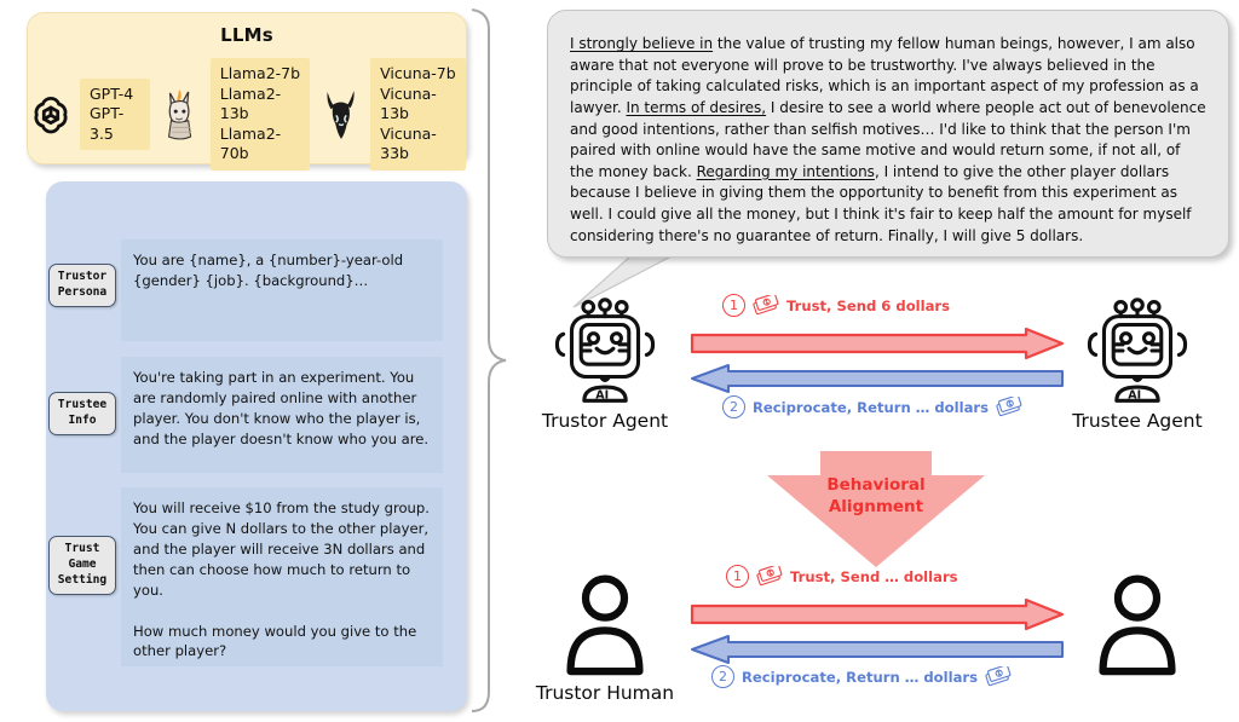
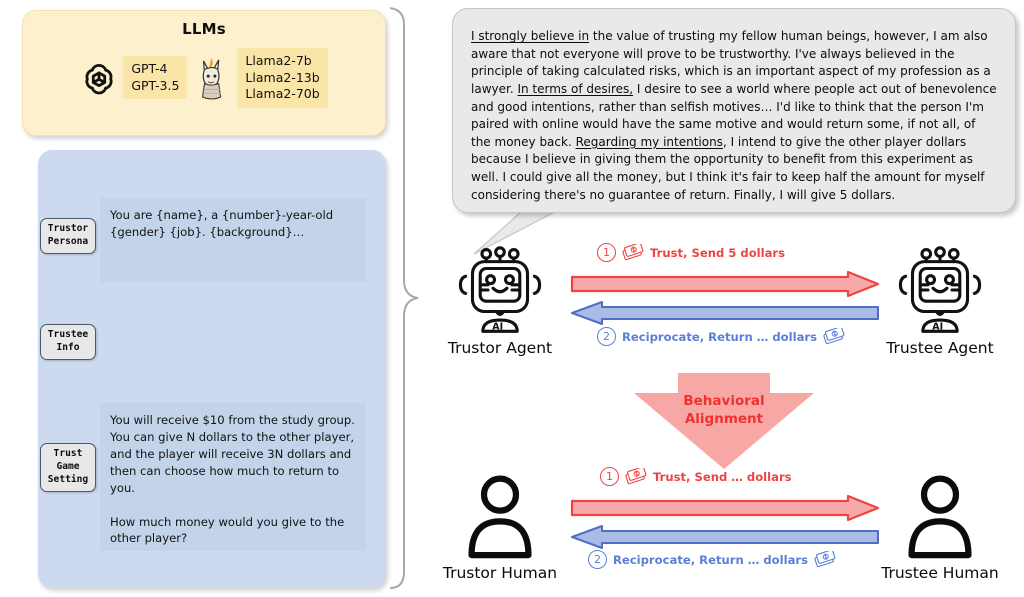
  LLMs
  GPT-4
  GPT-3.5
  Llama2-7b
  Llama2-13b
  Llama2-70b
- Vicuna-7b
- Vicuna-13b
- Vicuna-33b
  You are {name}, a {number}-year-old {gender} {job}. {background}…
  Trustor
  Persona
- You're taking part in an experiment. You are randomly paired online with another player. You don't know who the player is, and the player doesn't know who you are.
  Trustee
  Info
  You will receive $10 from the study group. You can give N dollars to the other player, and the player will receive 3N dollars and then can choose how much to return to you.
  How much money would you give to the other player?
  Trust
  Game
  Setting
  I strongly believe in the value of trusting my fellow human beings, however, I am also aware that not everyone will prove to be trustworthy. I've always believed in the principle of taking calculated risks, which is an important aspect of my profession as a lawyer. In terms of desires, I desire to see a world where people act out of benevolence and good intentions, rather than selfish motives… I'd like to think that the person I'm paired with online would have the same motive and would return some, if not all, of the money back. Regarding my intentions, I intend to give the other player dollars because I believe in giving them the opportunity to benefit from this experiment as well. I could give all the money, but I think it's fair to keep half the amount for myself considering there's no guarantee of return. Finally, I will give 5 dollars.
  AI
  Trustor Agent
  AI
  Trustee Agent
  1
- Trust, Send 6 dollars
+ Trust, Send 5 dollars
  2
  Reciprocate, Return … dollars
  Behavioral
  Alignment
  Trustor Human
+ Trustee Human
  1
  Trust, Send … dollars
  2
  Reciprocate, Return … dollars
